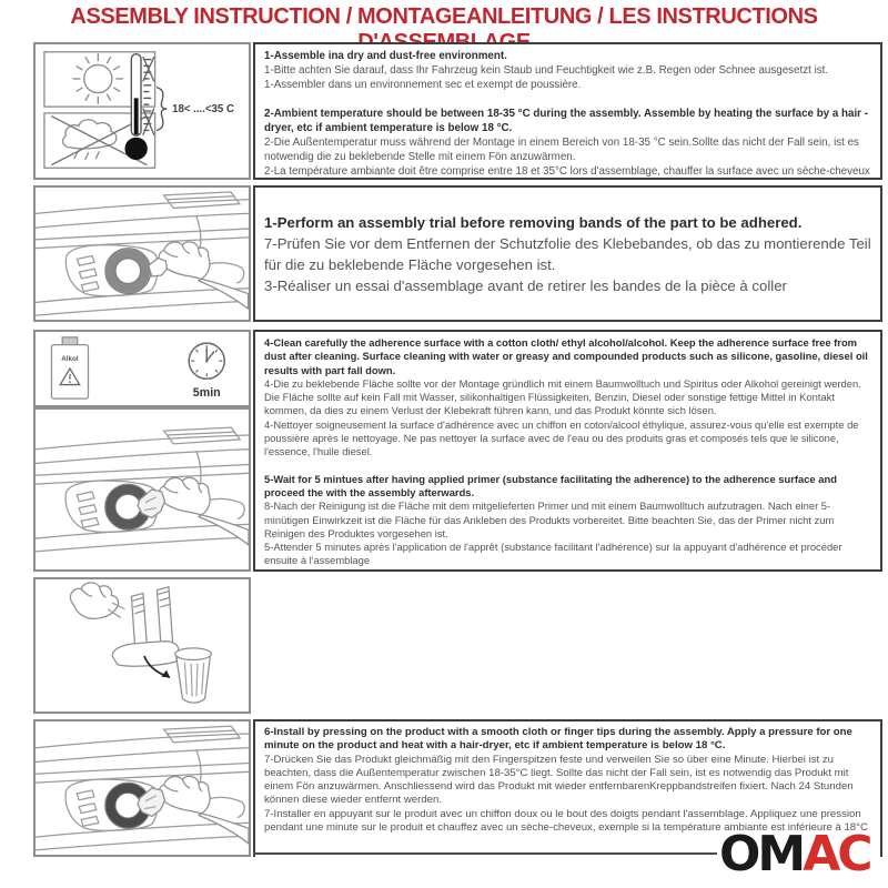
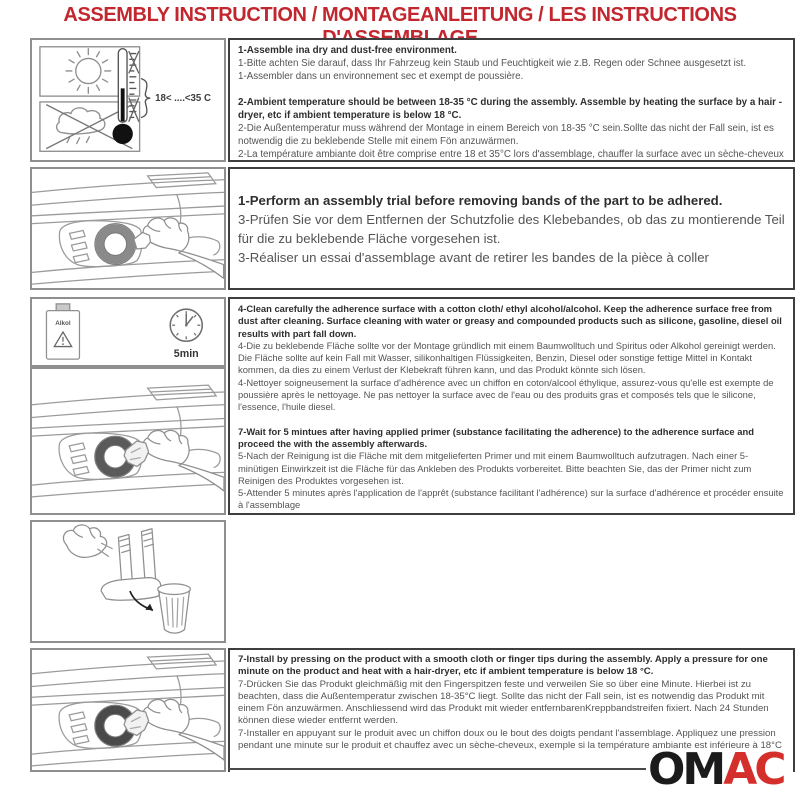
  ASSEMBLY INSTRUCTION / MONTAGEANLEITUNG / LES INSTRUCTIONS
  18< ....<35 C
  1-Assemble ina dry and dust-free environment.
  1-Bitte achten Sie darauf, dass Ihr Fahrzeug kein Staub und Feuchtigkeit wie z.B. Regen oder Schnee ausgesetzt ist.
  1-Assembler dans un environnement sec et exempt de poussière.
  2-Ambient temperature should be between 18-35 °C during the assembly. Assemble by heating the surface by a hair -dryer, etc if ambient temperature is below 18 °C.
  2-Die Außentemperatur muss während der Montage in einem Bereich von 18-35 °C sein.Sollte das nicht der Fall sein, ist es notwendig die zu beklebende Stelle mit einem Fön anzuwärmen.
  2-La température ambiante doit être comprise entre 18 et 35°C lors d'assemblage, chauffer la surface avec un sèche-cheveux
  1-Perform an assembly trial before removing bands of the part to be adhered.
- 7-Prüfen Sie vor dem Entfernen der Schutzfolie des Klebebandes, ob das zu montierende Teil für die zu beklebende Fläche vorgesehen ist.
+ 3-Prüfen Sie vor dem Entfernen der Schutzfolie des Klebebandes, ob das zu montierende Teil für die zu beklebende Fläche vorgesehen ist.
  3-Réaliser un essai d'assemblage avant de retirer les bandes de la pièce à coller
  5min
  4-Clean carefully the adherence surface with a cotton cloth/ ethyl alcohol/alcohol. Keep the adherence surface free from dust after cleaning. Surface cleaning with water or greasy and compounded products such as silicone, gasoline, diesel oil results with part fall down.
  4-Die zu beklebende Fläche sollte vor der Montage gründlich mit einem Baumwolltuch und Spiritus oder Alkohol gereinigt werden. Die Fläche sollte auf kein Fall mit Wasser, silikonhaltigen Flüssigkeiten, Benzin, Diesel oder sonstige fettige Mittel in Kontakt kommen, da dies zu einem Verlust der Klebekraft führen kann, und das Produkt könnte sich lösen.
  4-Nettoyer soigneusement la surface d'adhérence avec un chiffon en coton/alcool éthylique, assurez-vous qu'elle est exempte de poussière après le nettoyage. Ne pas nettoyer la surface avec de l'eau ou des produits gras et composés tels que le silicone, l'essence, l'huile diesel.
- 5-Wait for 5 mintues after having applied primer (substance facilitating the adherence) to the adherence surface and proceed the with the assembly afterwards.
+ 7-Wait for 5 mintues after having applied primer (substance facilitating the adherence) to the adherence surface and proceed the with the assembly afterwards.
- 8-Nach der Reinigung ist die Fläche mit dem mitgelieferten Primer und mit einem Baumwolltuch aufzutragen. Nach einer 5-minütigen Einwirkzeit ist die Fläche für das Ankleben des Produkts vorbereitet. Bitte beachten Sie, das der Primer nicht zum Reinigen des Produktes vorgesehen ist.
+ 5-Nach der Reinigung ist die Fläche mit dem mitgelieferten Primer und mit einem Baumwolltuch aufzutragen. Nach einer 5-minütigen Einwirkzeit ist die Fläche für das Ankleben des Produkts vorbereitet. Bitte beachten Sie, das der Primer nicht zum Reinigen des Produktes vorgesehen ist.
- 5-Attender 5 minutes après l'application de l'apprêt (substance facilitant l'adhérence) sur la appuyant d'adhérence et procéder ensuite à l'assemblage
+ 5-Attender 5 minutes après l'application de l'apprêt (substance facilitant l'adhérence) sur la surface d'adhérence et procéder ensuite à l'assemblage
- 6-Install by pressing on the product with a smooth cloth or finger tips during the assembly. Apply a pressure for one minute on the product and heat with a hair-dryer, etc if ambient temperature is below 18 °C.
+ 7-Install by pressing on the product with a smooth cloth or finger tips during the assembly. Apply a pressure for one minute on the product and heat with a hair-dryer, etc if ambient temperature is below 18 °C.
  7-Drücken Sie das Produkt gleichmäßig mit den Fingerspitzen feste und verweilen Sie so über eine Minute. Hierbei ist zu beachten, dass die Außentemperatur zwischen 18-35°C liegt. Sollte das nicht der Fall sein, ist es notwendig das Produkt mit einem Fön anzuwärmen. Anschliessend wird das Produkt mit wieder entfernbarenKreppbandstreifen fixiert. Nach 24 Stunden können diese wieder entfernt werden.
  7-Installer en appuyant sur le produit avec un chiffon doux ou le bout des doigts pendant l'assemblage. Appliquez une pression pendant une minute sur le produit et chauffez avec un sèche-cheveux, exemple si la température ambiante est inférieure à 18°C
  OMAC
